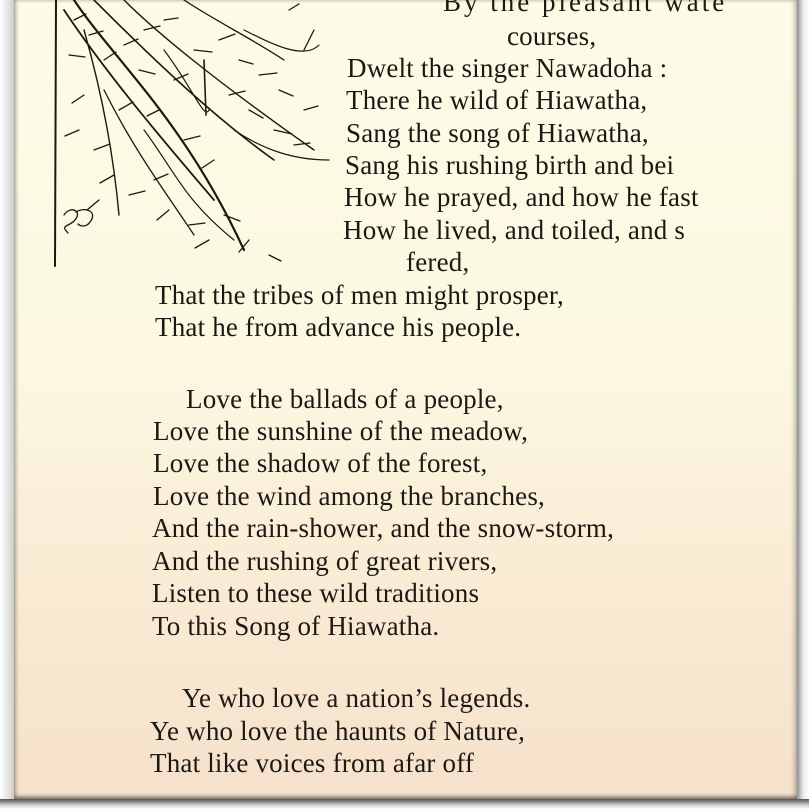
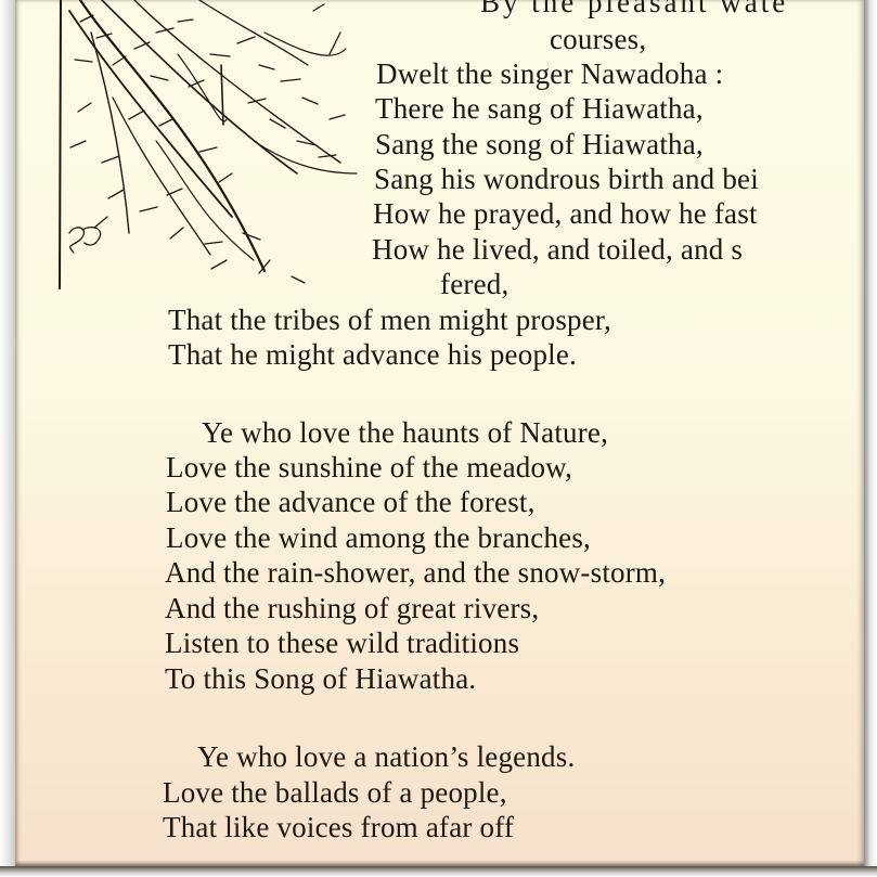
  By the pleasant wate
  courses,
  Dwelt the singer Nawadoha :
- There he wild of Hiawatha,
+ There he sang of Hiawatha,
  Sang the song of Hiawatha,
- Sang his rushing birth and bei
+ Sang his wondrous birth and bei
  How he prayed, and how he fast
  How he lived, and toiled, and s
  fered,
  That the tribes of men might prosper,
- That he from advance his people.
+ That he might advance his people.
- Love the ballads of a people,
+ Ye who love the haunts of Nature,
  Love the sunshine of the meadow,
- Love the shadow of the forest,
+ Love the advance of the forest,
  Love the wind among the branches,
  And the rain-shower, and the snow-storm,
  And the rushing of great rivers,
  Listen to these wild traditions
  To this Song of Hiawatha.
  Ye who love a nation’s legends.
- Ye who love the haunts of Nature,
+ Love the ballads of a people,
  That like voices from afar off
